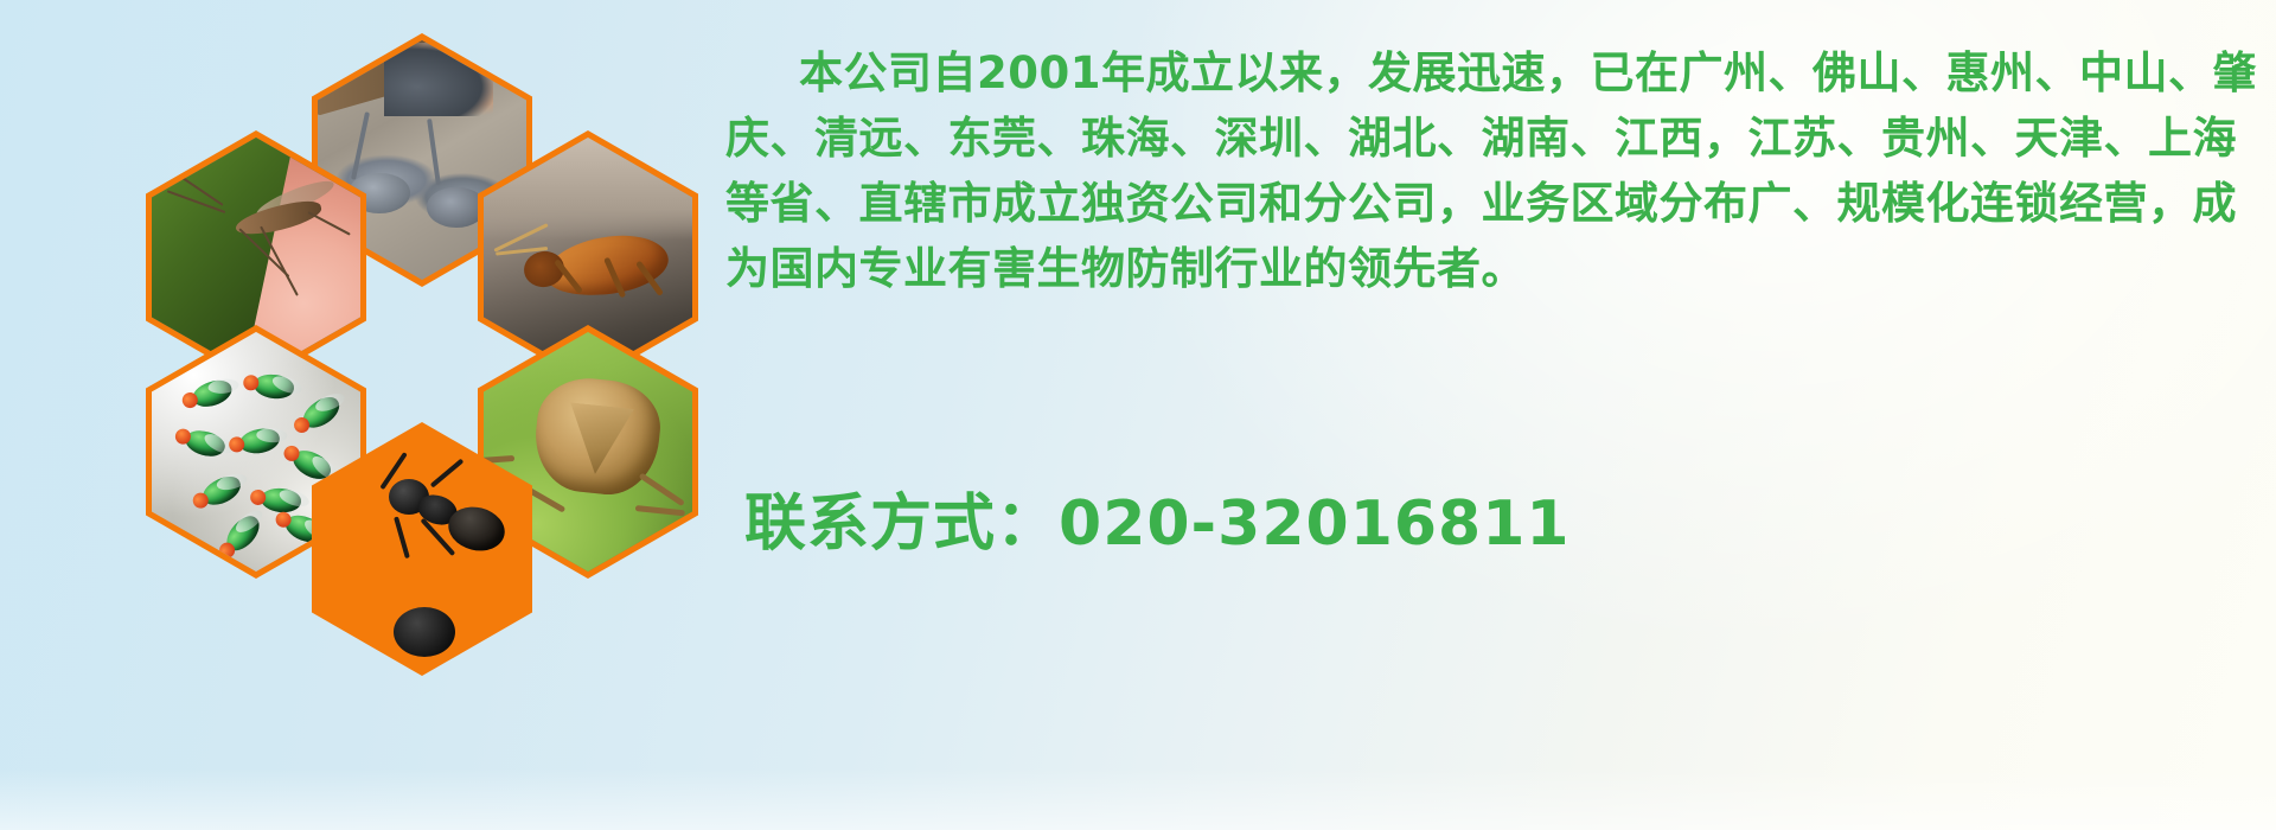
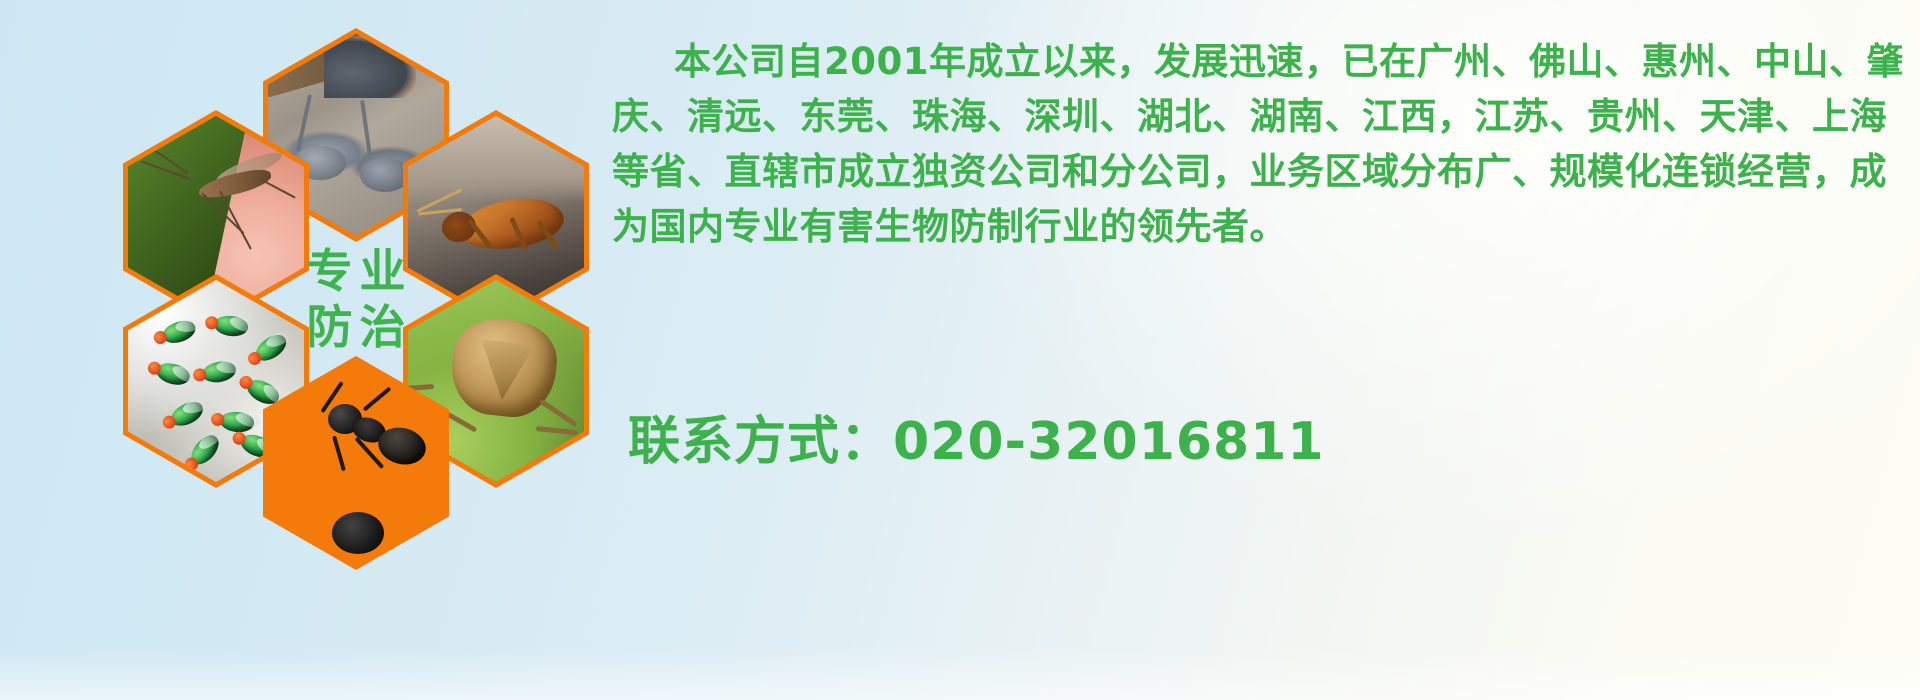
+ 专业
+ 防治
  本公司自2001年成立以来，发展迅速，已在广州、佛山、惠州、中山、肇庆、清远、东莞、珠海、深圳、湖北、湖南、江西，江苏、贵州、天津、上海等省、直辖市成立独资公司和分公司，业务区域分布广、规模化连锁经营，成为国内专业有害生物防制行业的领先者。
  联系方式：020-32016811
